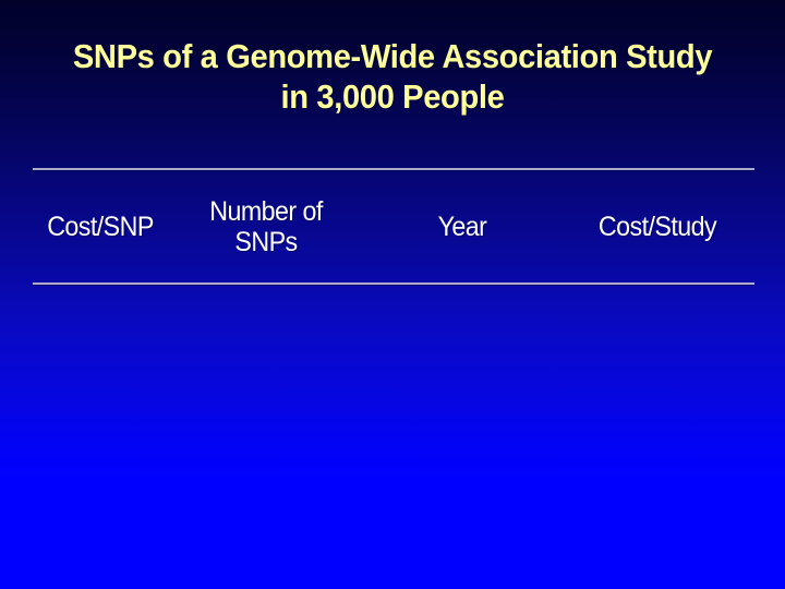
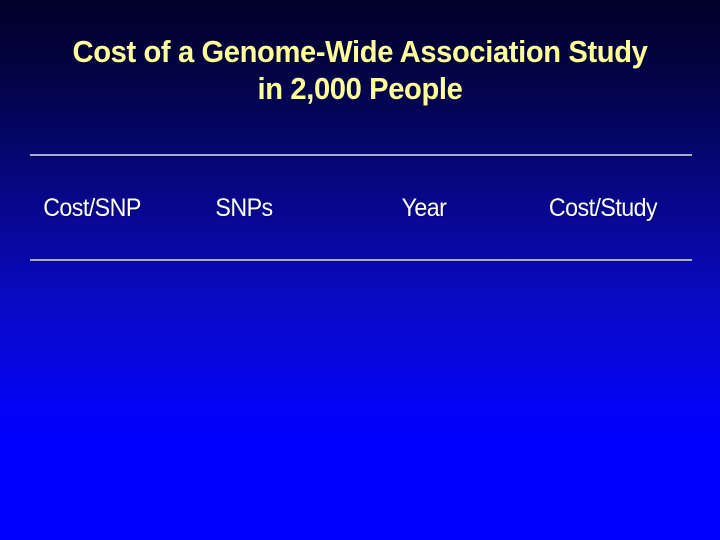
- SNPs of a Genome-Wide Association Study
+ Cost of a Genome-Wide Association Study
- in 3,000 People
+ in 2,000 People
  Cost/SNP
- Number of
  SNPs
  Year
  Cost/Study
